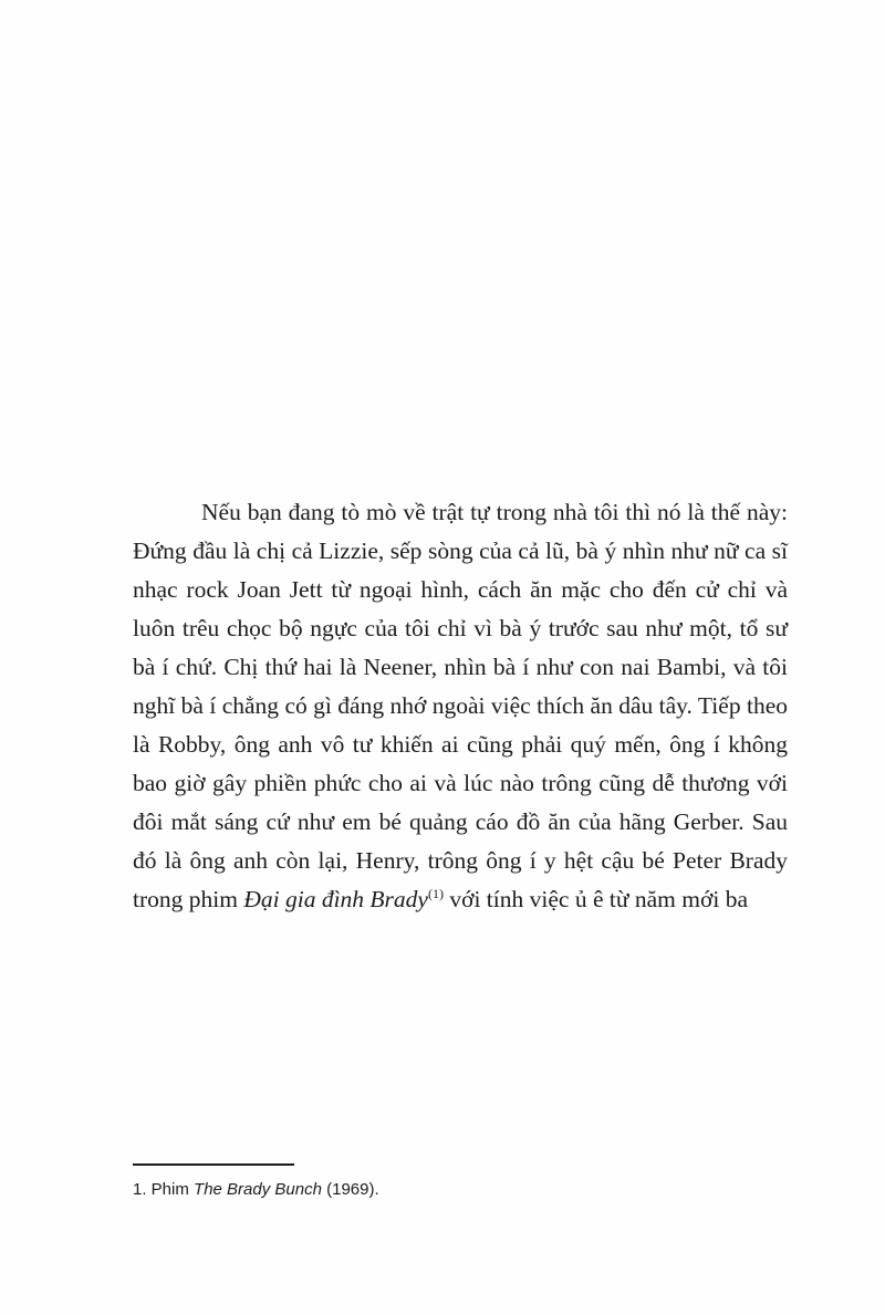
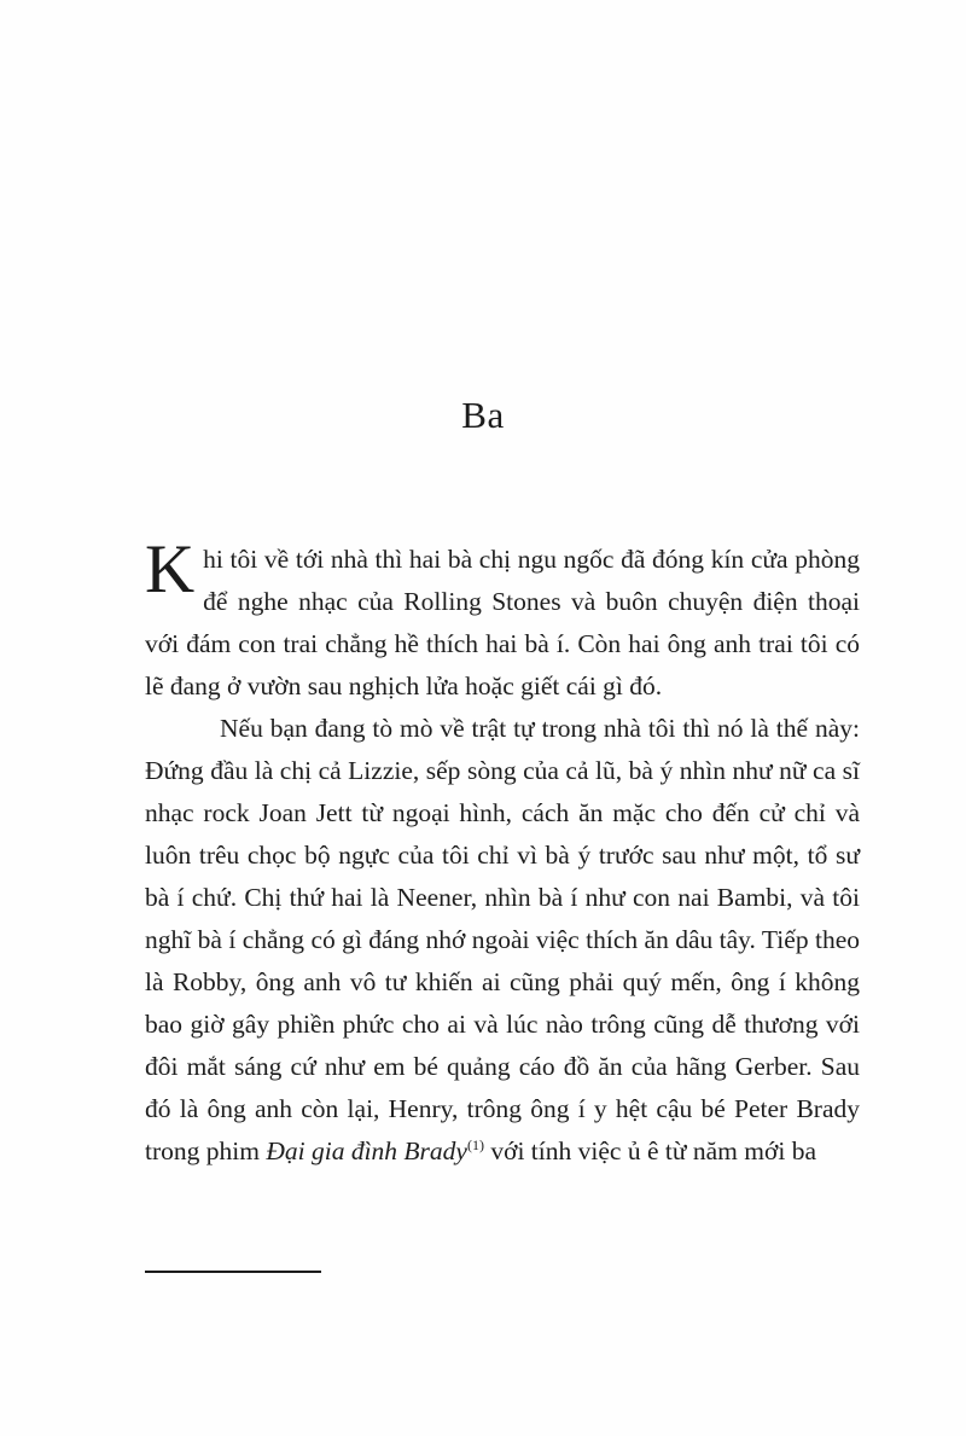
+ Ba
+ K
+ hi tôi về tới nhà thì hai bà chị ngu ngốc đã đóng kín cửa phòng để nghe nhạc của Rolling Stones và buôn chuyện điện thoại với đám con trai chẳng hề thích hai bà í. Còn hai ông anh trai tôi có lẽ đang ở vườn sau nghịch lửa hoặc giết cái gì đó.
  Nếu bạn đang tò mò về trật tự trong nhà tôi thì nó là thế này: Đứng đầu là chị cả Lizzie, sếp sòng của cả lũ, bà ý nhìn như nữ ca sĩ nhạc rock Joan Jett từ ngoại hình, cách ăn mặc cho đến cử chỉ và luôn trêu chọc bộ ngực của tôi chỉ vì bà ý trước sau như một, tổ sư bà í chứ. Chị thứ hai là Neener, nhìn bà í như con nai Bambi, và tôi nghĩ bà í chẳng có gì đáng nhớ ngoài việc thích ăn dâu tây. Tiếp theo là Robby, ông anh vô tư khiến ai cũng phải quý mến, ông í không bao giờ gây phiền phức cho ai và lúc nào trông cũng dễ thương với đôi mắt sáng cứ như em bé quảng cáo đồ ăn của hãng Gerber. Sau đó là ông anh còn lại, Henry, trông ông í y hệt cậu bé Peter Brady trong phim Đại gia đình Brady(1) với tính việc ủ ê từ năm mới ba
- 1. Phim The Brady Bunch (1969).
